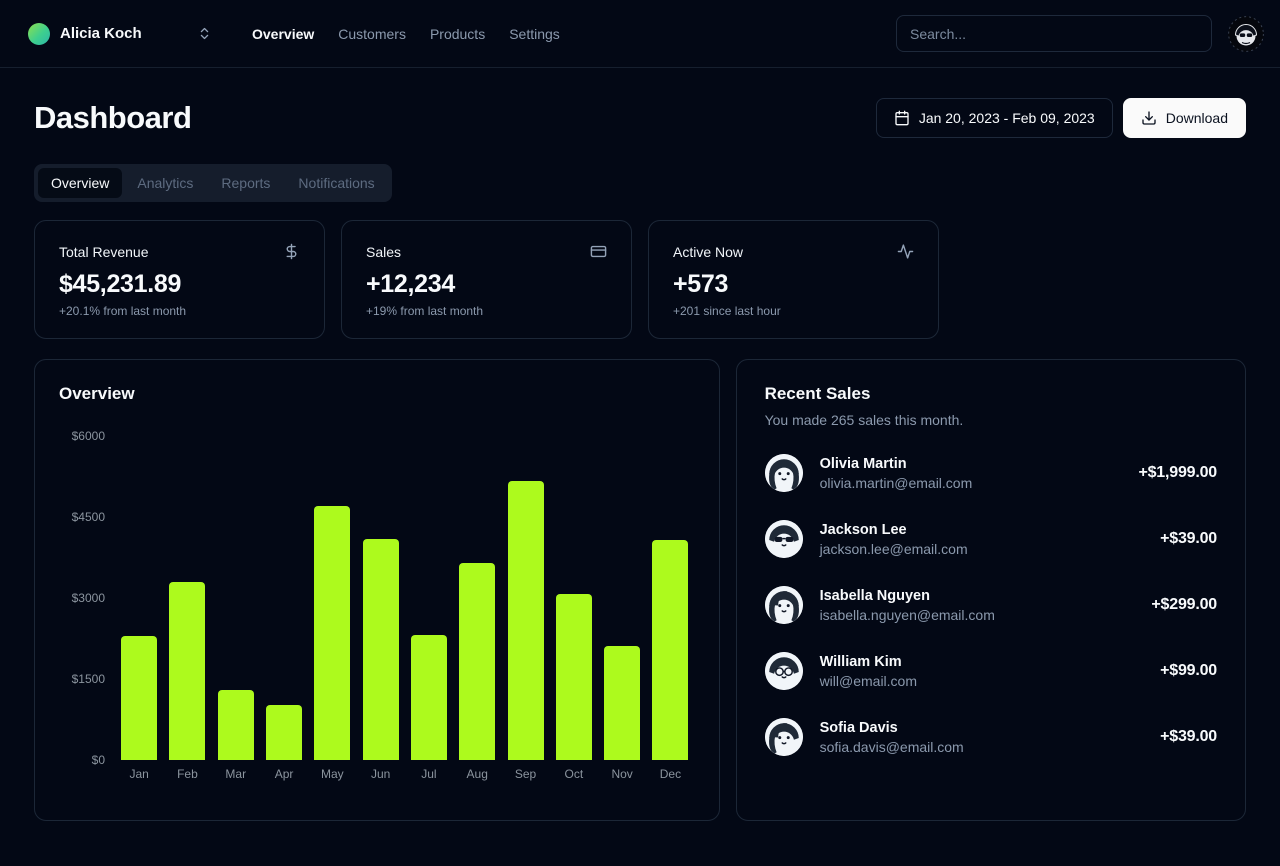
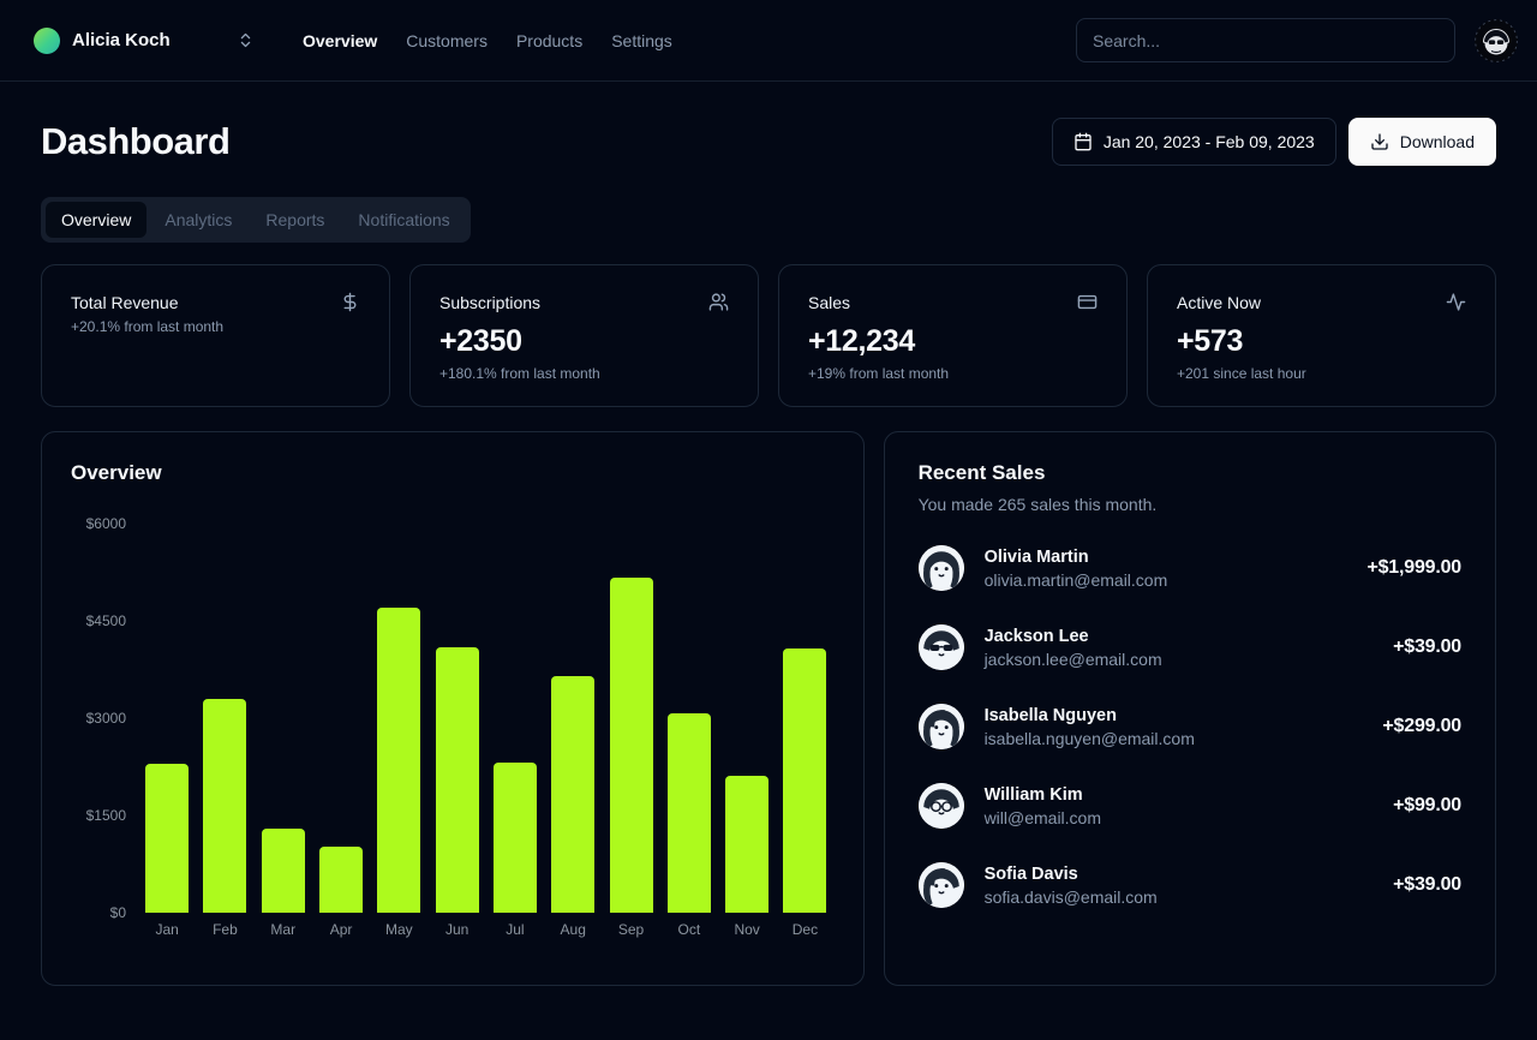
  Alicia Koch
  Overview
  Customers
  Products
  Settings
  Search...
  Dashboard
  Jan 20, 2023 - Feb 09, 2023
  Download
  Overview
  Analytics
  Reports
  Notifications
  Total Revenue
- $45,231.89
  +20.1% from last month
+ Subscriptions
+ +2350
+ +180.1% from last month
  Sales
  +12,234
  +19% from last month
  Active Now
  +573
  +201 since last hour
  Overview
  $6000
  $4500
  $3000
  $1500
  $0
  Jan
  Feb
  Mar
  Apr
  May
  Jun
  Jul
  Aug
  Sep
  Oct
  Nov
  Dec
  Recent Sales
  You made 265 sales this month.
  Olivia Martin
  olivia.martin@email.com
  +$1,999.00
  Jackson Lee
  jackson.lee@email.com
  +$39.00
  Isabella Nguyen
  isabella.nguyen@email.com
  +$299.00
  William Kim
  will@email.com
  +$99.00
  Sofia Davis
  sofia.davis@email.com
  +$39.00
